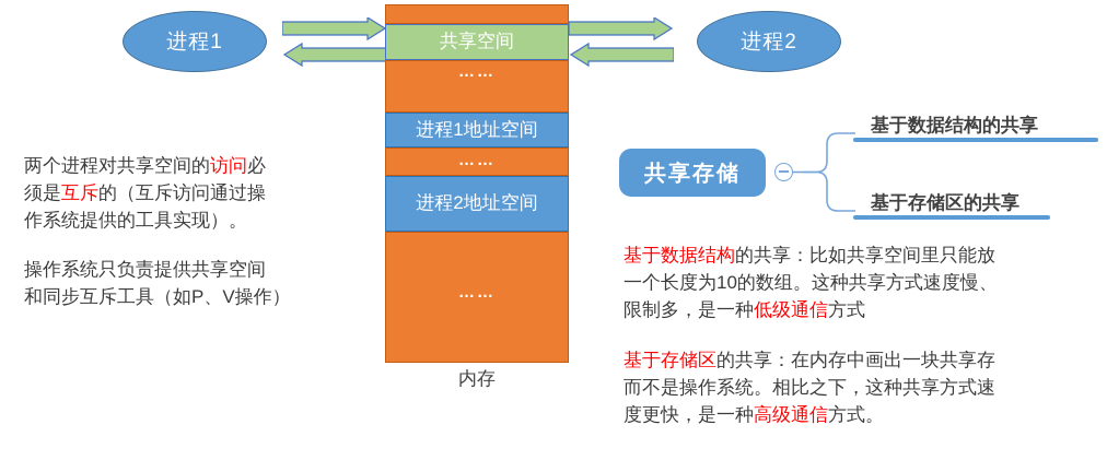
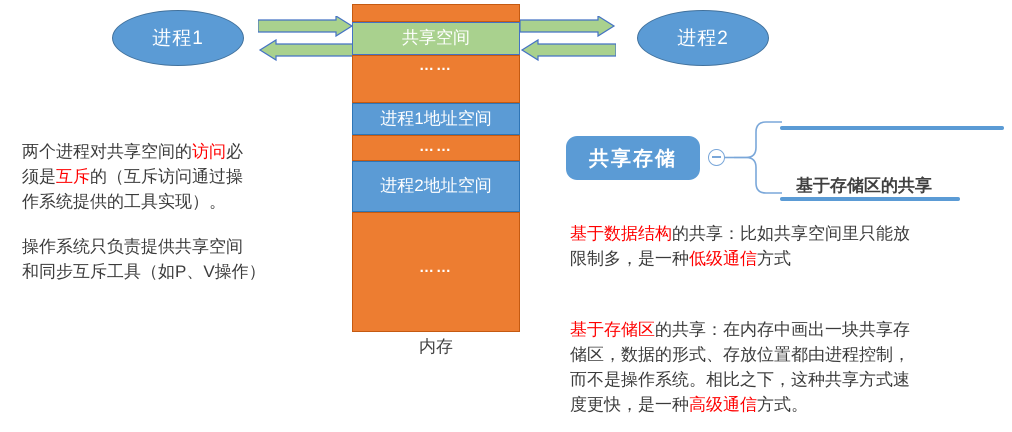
  进程1
  共享空间
  ……
  进程1地址空间
  ……
  进程2地址空间
  ……
  内存
  进程2
  两个进程对共享空间的访问必
  须是互斥的（互斥访问通过操
  作系统提供的工具实现）。
  操作系统只负责提供共享空间
  和同步互斥工具（如P、V操作）
  共享存储
- 基于数据结构的共享
  基于存储区的共享
  基于数据结构的共享：比如共享空间里只能放
- 一个长度为10的数组。这种共享方式速度慢、
  限制多，是一种低级通信方式
  基于存储区的共享：在内存中画出一块共享存
+ 储区，数据的形式、存放位置都由进程控制，
  而不是操作系统。相比之下，这种共享方式速
  度更快，是一种高级通信方式。
